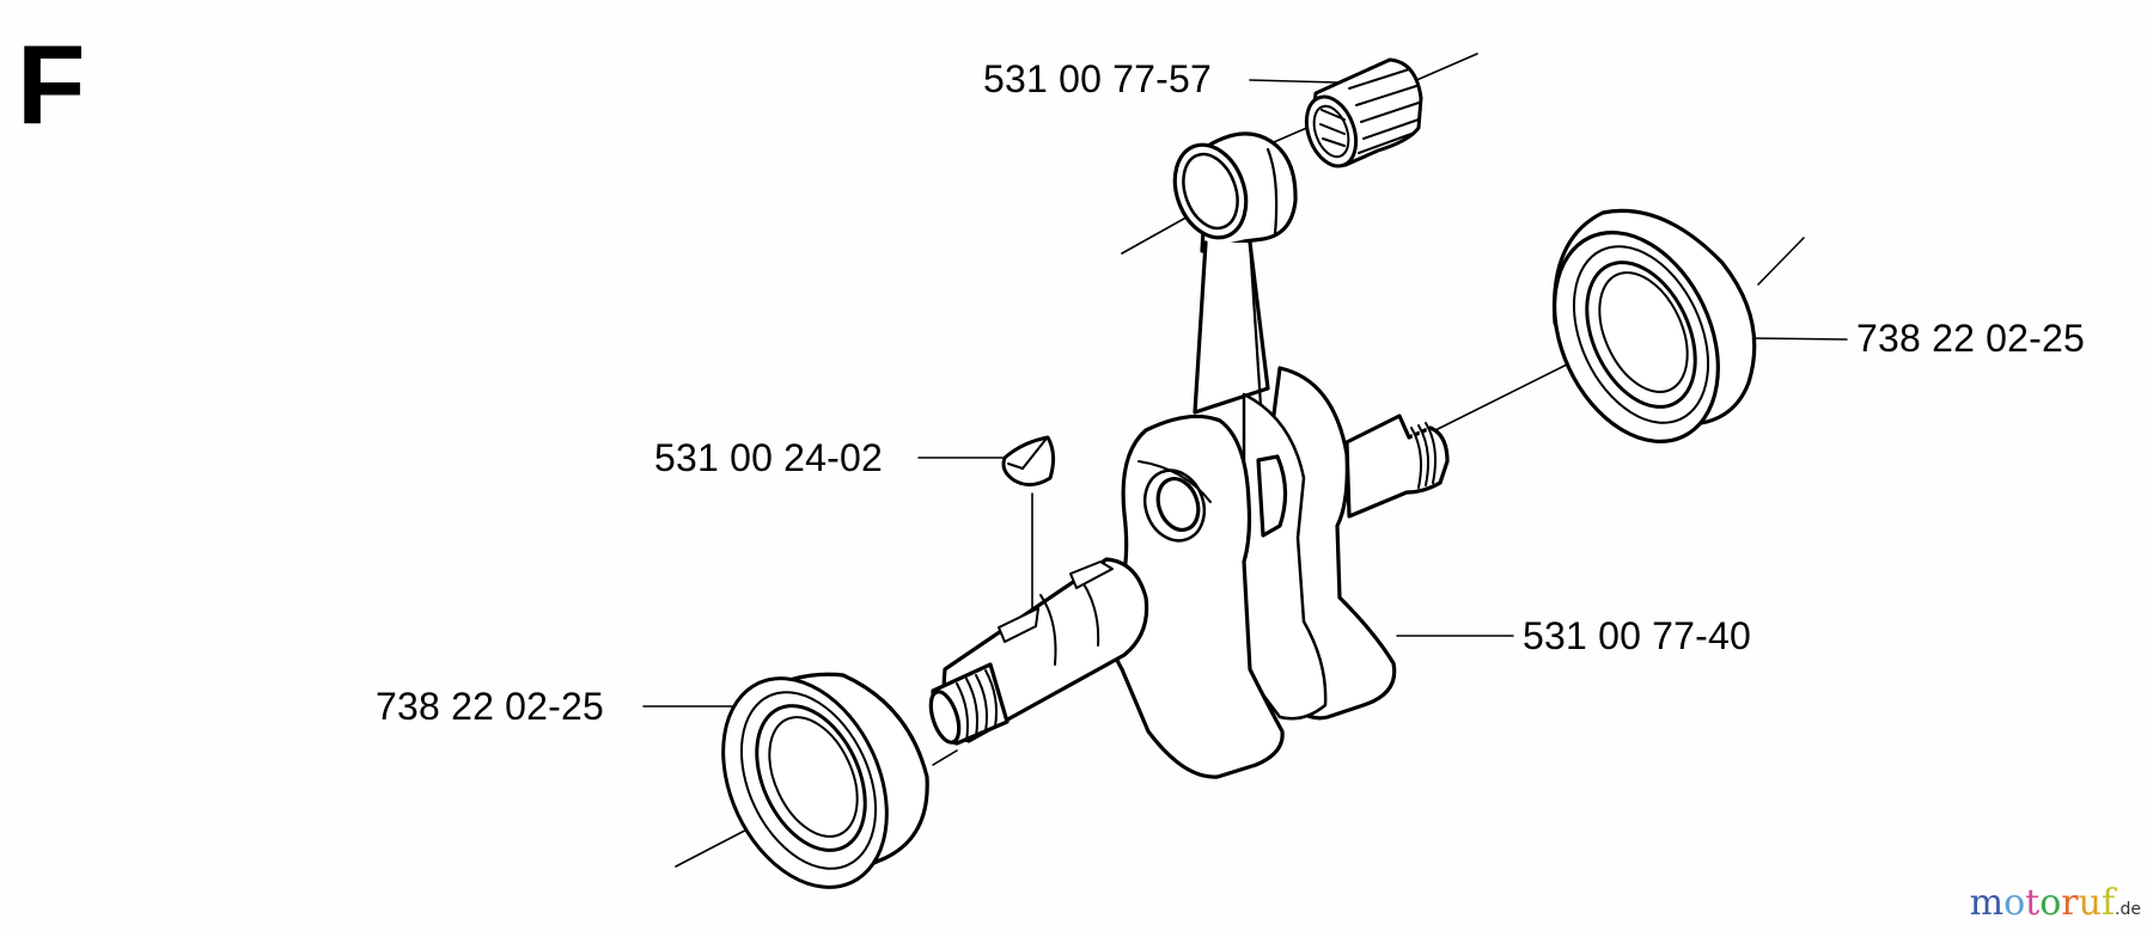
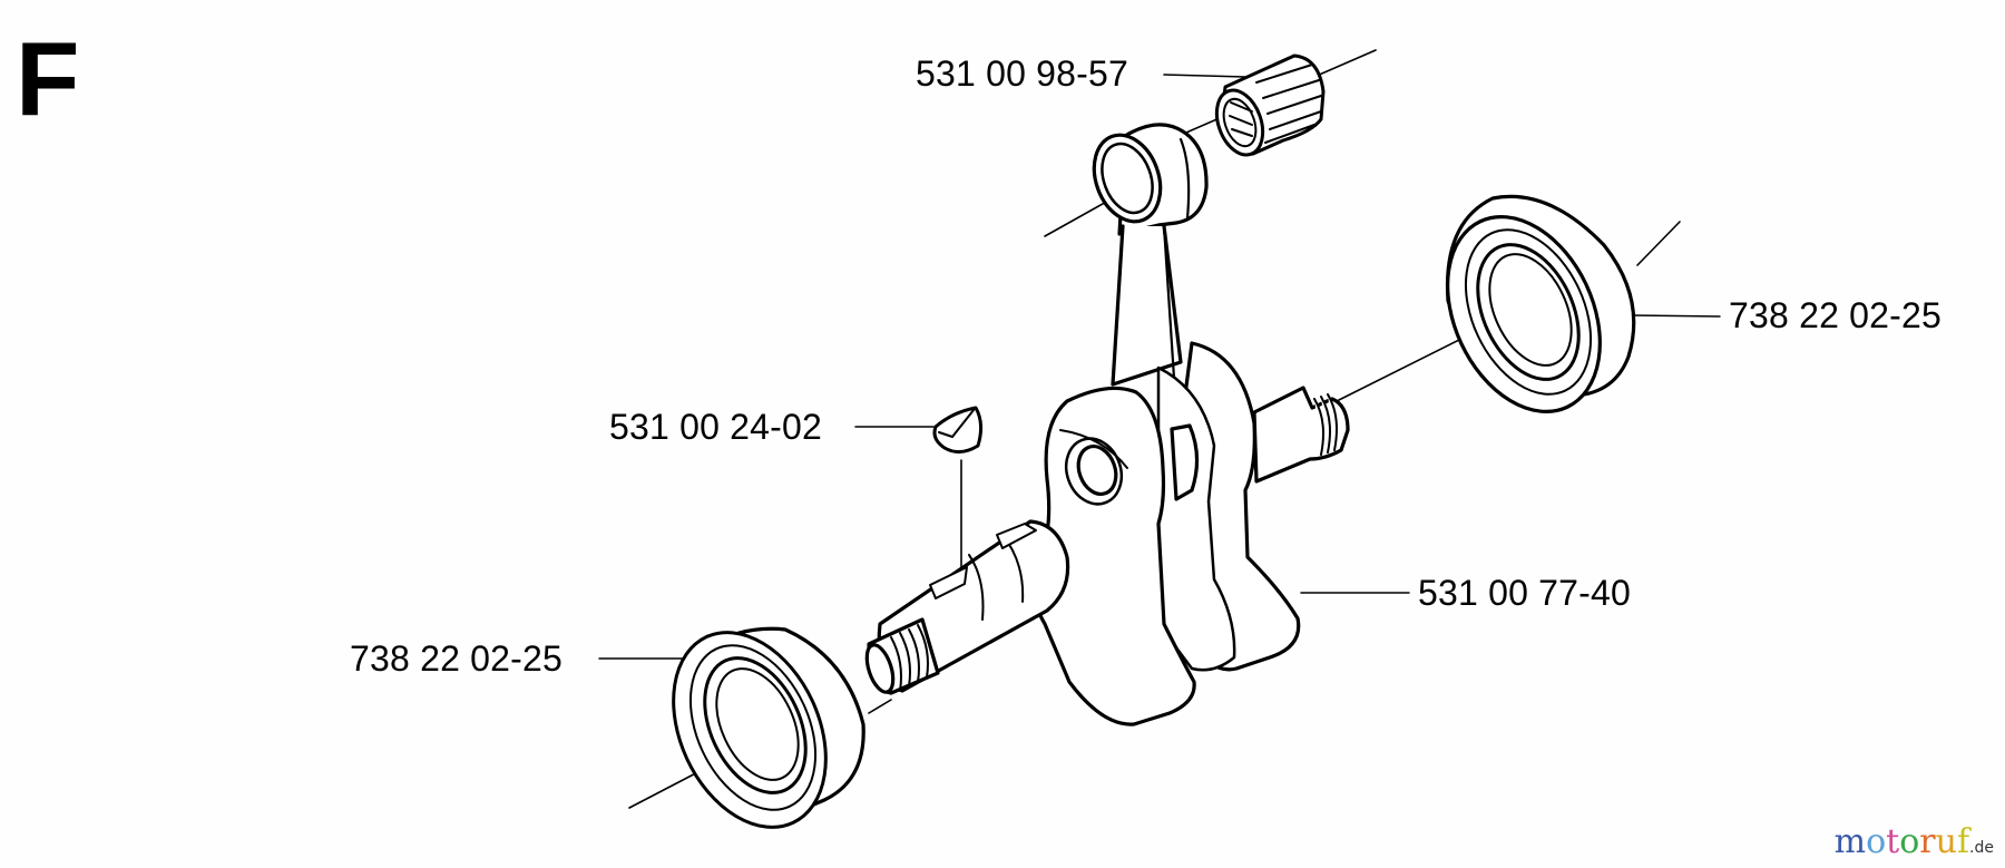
  F
- 531 00 77-57
+ 531 00 98-57
  738 22 02-25
  531 00 24-02
  531 00 77-40
  738 22 02-25
  motoruf.de
